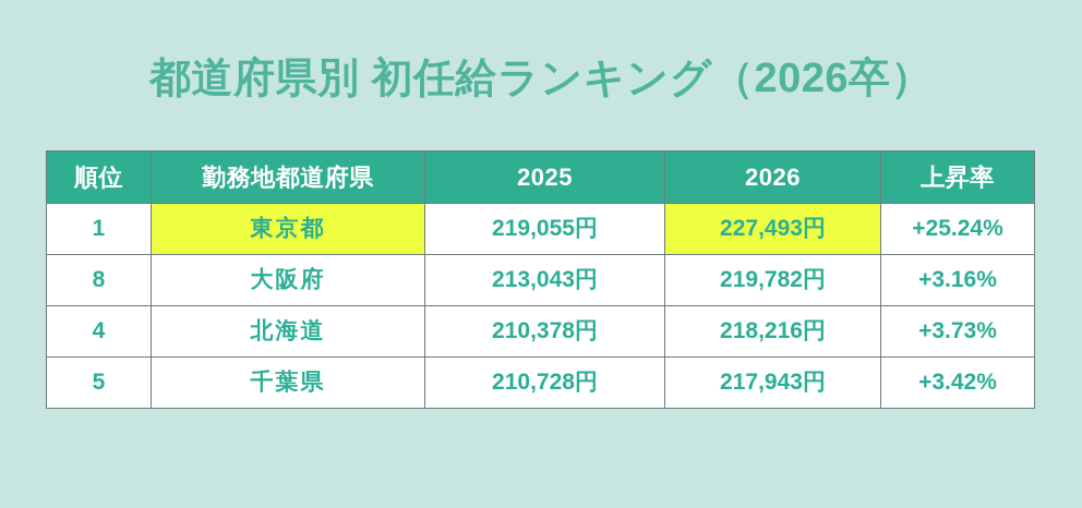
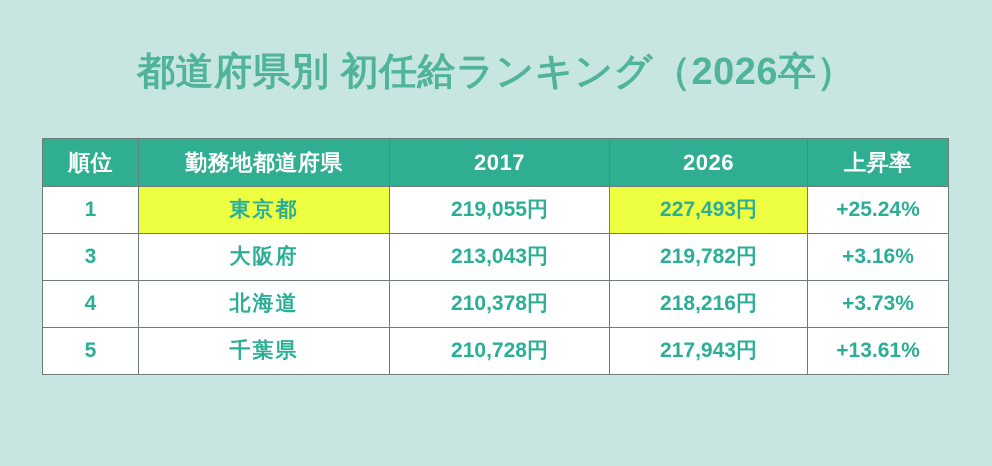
  都道府県別 初任給ランキング（2026卒）
- 順位	勤務地都道府県	2025	2026	上昇率
+ 順位	勤務地都道府県	2017	2026	上昇率
  1	東京都	219,055円	227,493円	+25.24%
- 8	大阪府	213,043円	219,782円	+3.16%
+ 3	大阪府	213,043円	219,782円	+3.16%
  4	北海道	210,378円	218,216円	+3.73%
- 5	千葉県	210,728円	217,943円	+3.42%
+ 5	千葉県	210,728円	217,943円	+13.61%
